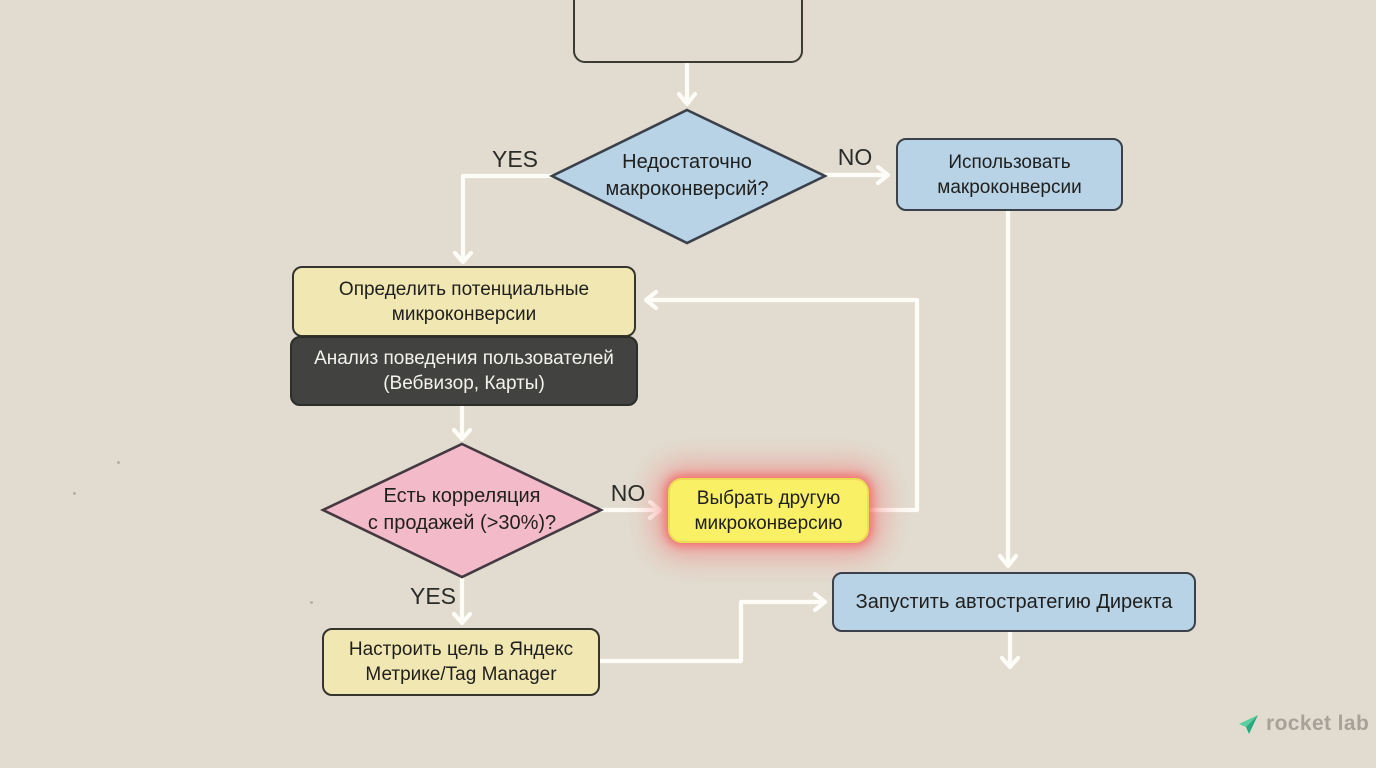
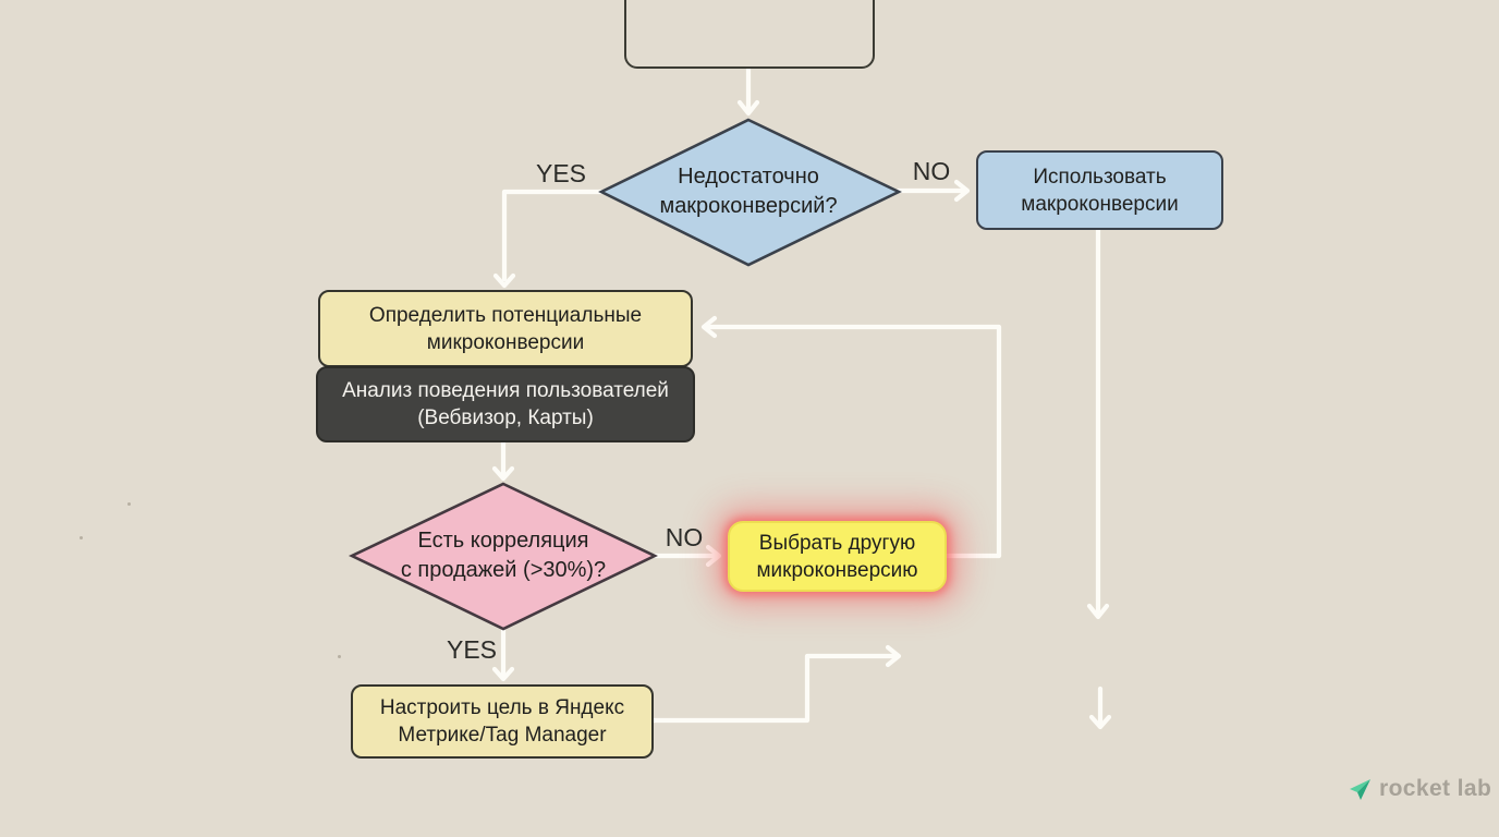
  Недостаточно
  макроконверсий?
  Использовать
  макроконверсии
  Определить потенциальные
  микроконверсии
  Анализ поведения пользователей
  (Вебвизор, Карты)
  Есть корреляция
  с продажей (>30%)?
  Выбрать другую
  микроконверсию
  Настроить цель в Яндекс
  Метрике/Tag Manager
- Запустить автостратегию Директа
  YES
  NO
  NO
  YES
  rocket lab
